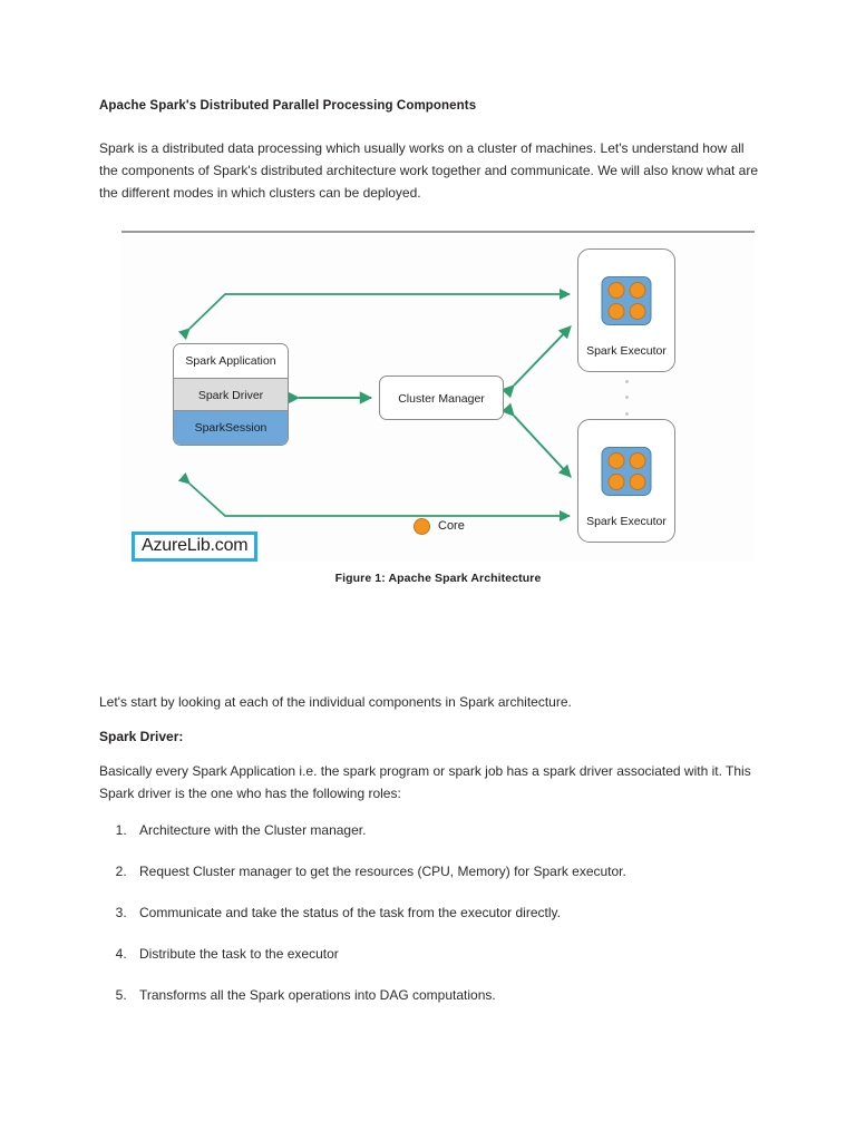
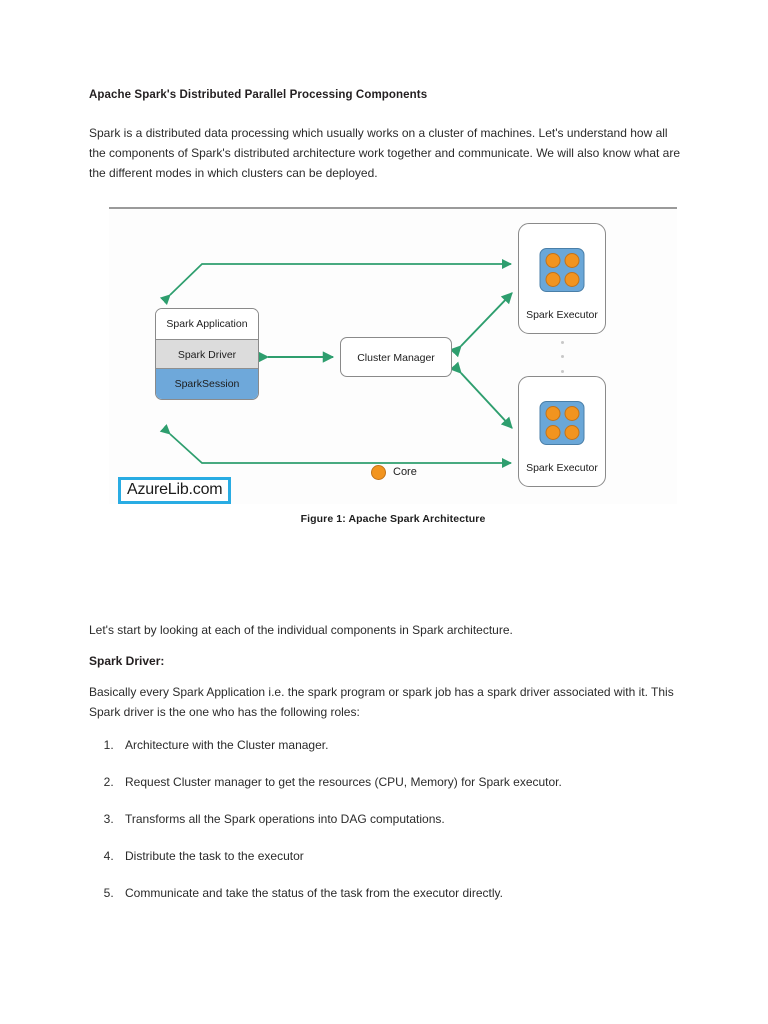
  Apache Spark's Distributed Parallel Processing Components
  Spark is a distributed data processing which usually works on a cluster of machines. Let's understand how all the components of Spark's distributed architecture work together and communicate. We will also know what are the different modes in which clusters can be deployed.
  Spark Application
  Spark Driver
  SparkSession
  Cluster Manager
  Spark Executor
  Spark Executor
  Core
  AzureLib.com
  Figure 1: Apache Spark Architecture
  Let's start by looking at each of the individual components in Spark architecture.
  Spark Driver:
  Basically every Spark Application i.e. the spark program or spark job has a spark driver associated with it. This Spark driver is the one who has the following roles:
  Architecture with the Cluster manager.
  Request Cluster manager to get the resources (CPU, Memory) for Spark executor.
- Communicate and take the status of the task from the executor directly.
+ Transforms all the Spark operations into DAG computations.
  Distribute the task to the executor
- Transforms all the Spark operations into DAG computations.
+ Communicate and take the status of the task from the executor directly.
